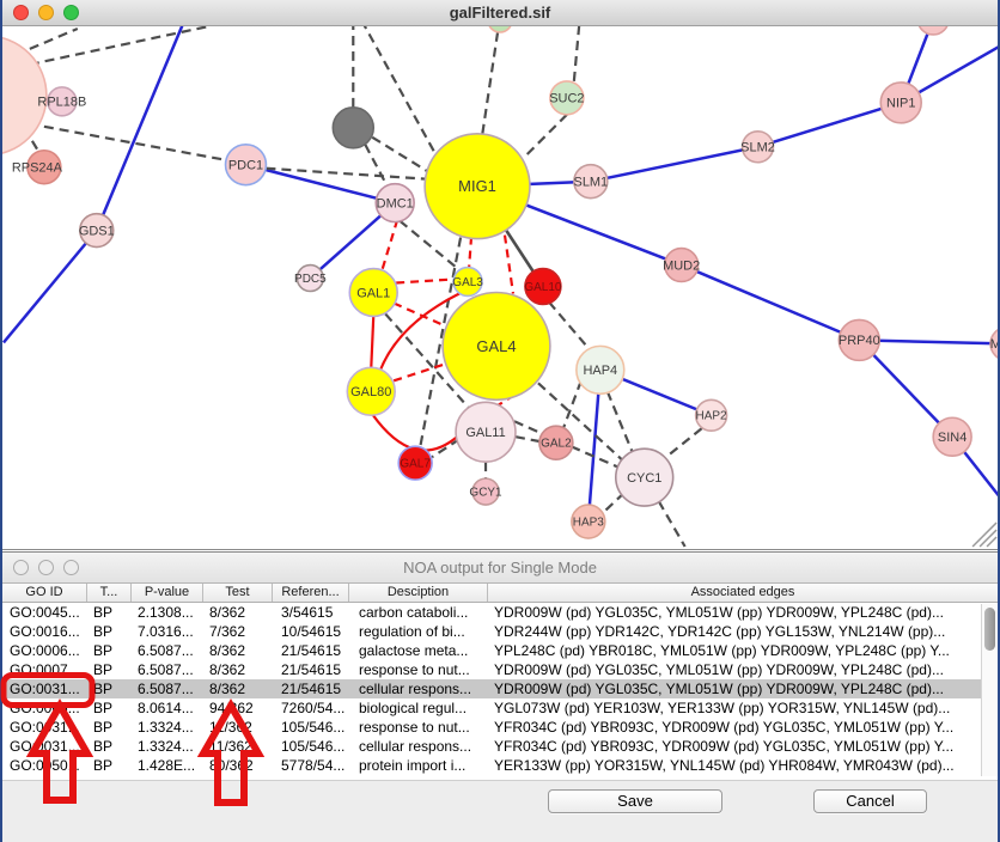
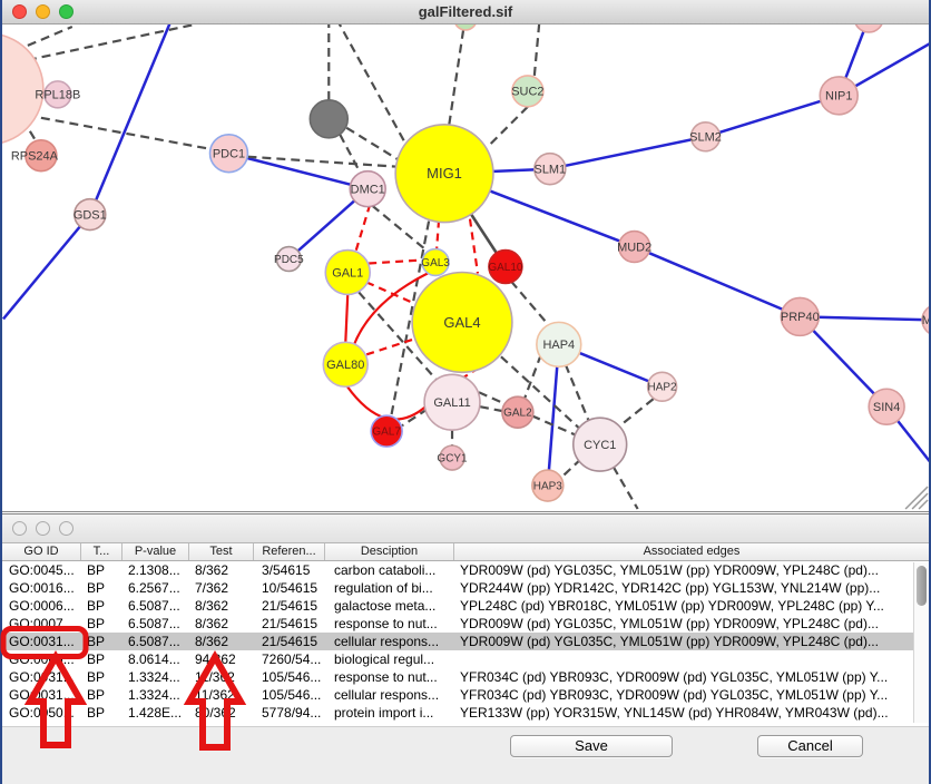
  galFiltered.sif
  RPL18B
  RPS24A
  GDS1
  PDC1
  MIG1
  SUC2
  SLM1
  DMC1
  NIP1
  SLM2
  MUD2
  PDC5
  GAL1
  GAL3
  GAL10
  GAL4
  GAL80
  HAP4
  GAL11
  GAL2
  GAL7
  GCY1
  CYC1
  HAP3
  HAP2
  PRP40
  SIN4
- NOA output for Single Mode
  GO ID
  T...
  P-value
  Test
  Referen...
  Desciption
  Associated edges
  GO:0045...
  BP
  2.1308...
  8/362
  3/54615
  carbon cataboli...
  YDR009W (pd) YGL035C, YML051W (pp) YDR009W, YPL248C (pd)...
  GO:0016...
  BP
- 7.0316...
+ 6.2567...
  7/362
  10/54615
  regulation of bi...
  YDR244W (pp) YDR142C, YDR142C (pp) YGL153W, YNL214W (pp)...
  GO:0006...
  BP
  6.5087...
  8/362
  21/54615
  galactose meta...
  YPL248C (pd) YBR018C, YML051W (pp) YDR009W, YPL248C (pp) Y...
  GO:0007...
  BP
  6.5087...
  8/362
  21/54615
  response to nut...
  YDR009W (pd) YGL035C, YML051W (pp) YDR009W, YPL248C (pd)...
  GO:0031...
  BP
  6.5087...
  8/362
  21/54615
  cellular respons...
  YDR009W (pd) YGL035C, YML051W (pp) YDR009W, YPL248C (pd)...
  BP
  8.0614...
  7260/54...
  biological regul...
- YGL073W (pd) YER103W, YER133W (pp) YOR315W, YNL145W (pd)...
  GO:031.
  BP
  1.3324...
  105/546...
  response to nut...
  YFR034C (pd) YBR093C, YDR009W (pd) YGL035C, YML051W (pp) Y...
  GO031...
  BP
  1.3324...
  11/362
  105/546...
  cellular respons...
  YFR034C (pd) YBR093C, YDR009W (pd) YGL035C, YML051W (pp) Y...
  GO:050.
  BP
  1.428E...
  80/32
- 5778/54...
+ 5778/94...
  protein import i...
  YER133W (pp) YOR315W, YNL145W (pd) YHR084W, YMR043W (pd)...
  Save
  Cancel
